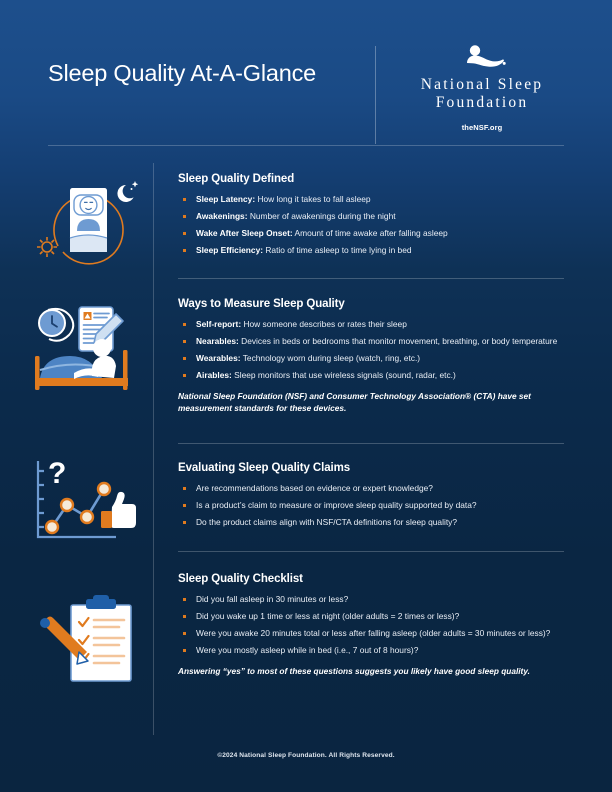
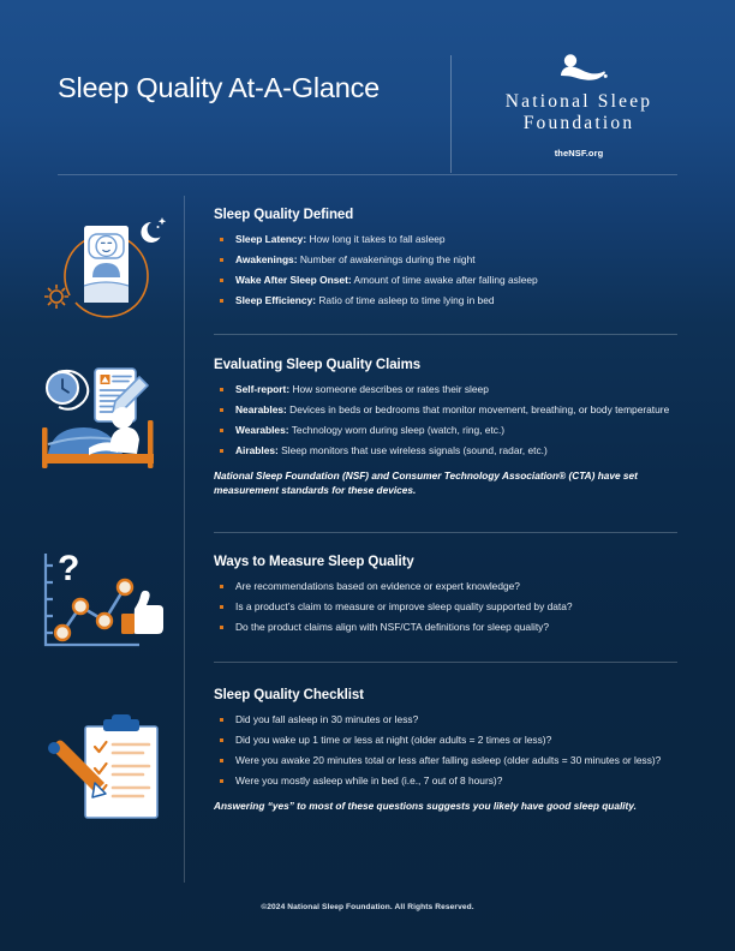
  Sleep Quality At-A-Glance
  National Sleep
  Foundation
  theNSF.org
  ?
  Sleep Quality Defined
  Sleep Latency: How long it takes to fall asleep
  Awakenings: Number of awakenings during the night
  Wake After Sleep Onset: Amount of time awake after falling asleep
  Sleep Efficiency: Ratio of time asleep to time lying in bed
- Ways to Measure Sleep Quality
+ Evaluating Sleep Quality Claims
  Self-report: How someone describes or rates their sleep
  Nearables: Devices in beds or bedrooms that monitor movement, breathing, or body temperature
  Wearables: Technology worn during sleep (watch, ring, etc.)
  Airables: Sleep monitors that use wireless signals (sound, radar, etc.)
  National Sleep Foundation (NSF) and Consumer Technology Association® (CTA) have set measurement standards for these devices.
- Evaluating Sleep Quality Claims
+ Ways to Measure Sleep Quality
  Are recommendations based on evidence or expert knowledge?
  Is a product’s claim to measure or improve sleep quality supported by data?
  Do the product claims align with NSF/CTA definitions for sleep quality?
  Sleep Quality Checklist
  Did you fall asleep in 30 minutes or less?
  Did you wake up 1 time or less at night (older adults = 2 times or less)?
  Were you awake 20 minutes total or less after falling asleep (older adults = 30 minutes or less)?
  Were you mostly asleep while in bed (i.e., 7 out of 8 hours)?
  Answering “yes” to most of these questions suggests you likely have good sleep quality.
